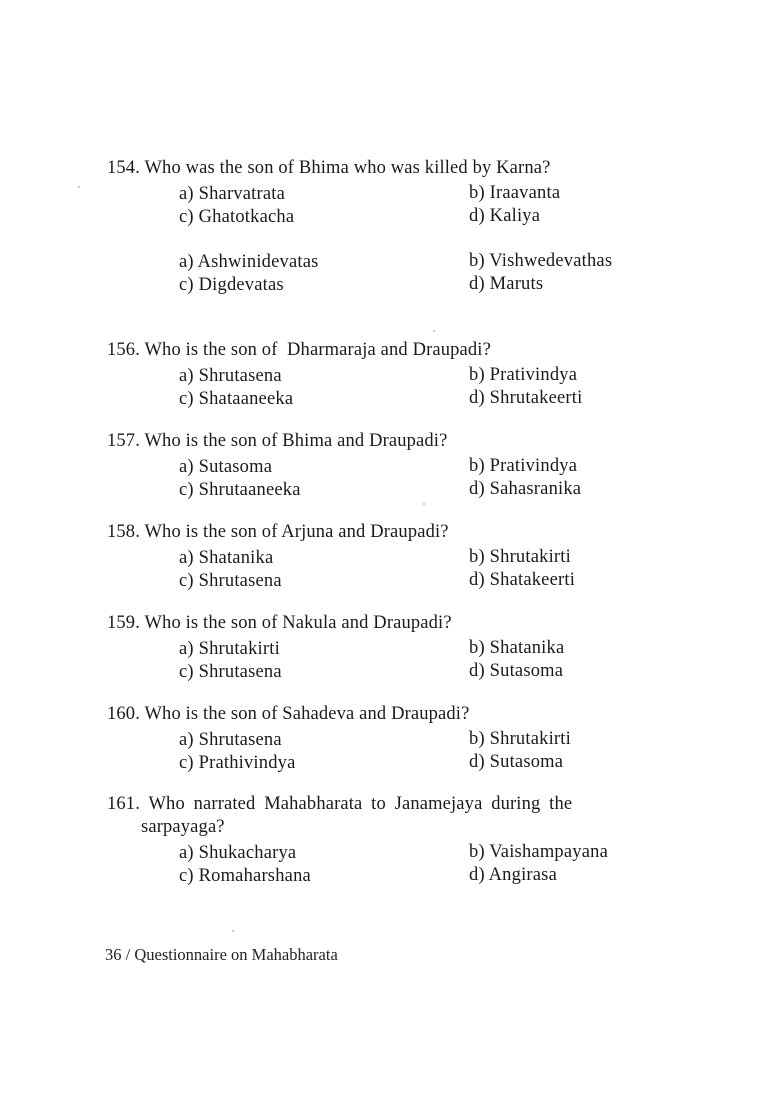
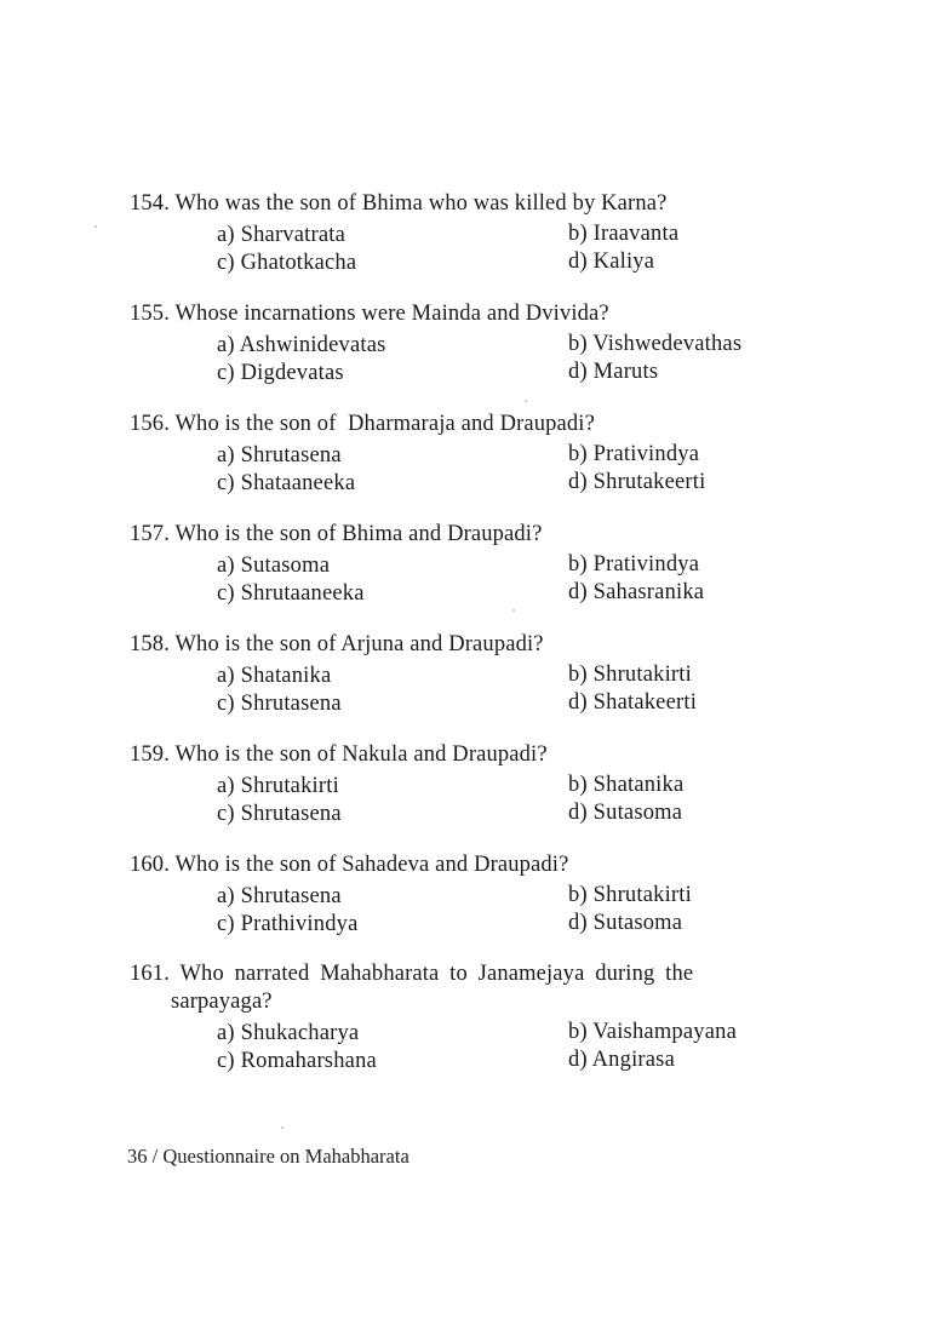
  154. Who was the son of Bhima who was killed by Karna?
  a) Sharvatrata
  b) Iraavanta
  c) Ghatotkacha
  d) Kaliya
+ 155. Whose incarnations were Mainda and Dvivida?
  a) Ashwinidevatas
  b) Vishwedevathas
  c) Digdevatas
  d) Maruts
  156. Who is the son of Dharmaraja and Draupadi?
  a) Shrutasena
  b) Prativindya
  c) Shataaneeka
  d) Shrutakeerti
  157. Who is the son of Bhima and Draupadi?
  a) Sutasoma
  b) Prativindya
  c) Shrutaaneeka
  d) Sahasranika
  158. Who is the son of Arjuna and Draupadi?
  a) Shatanika
  b) Shrutakirti
  c) Shrutasena
  d) Shatakeerti
  159. Who is the son of Nakula and Draupadi?
  a) Shrutakirti
  b) Shatanika
  c) Shrutasena
  d) Sutasoma
  160. Who is the son of Sahadeva and Draupadi?
  a) Shrutasena
  b) Shrutakirti
  c) Prathivindya
  d) Sutasoma
  161. Who narrated Mahabharata to Janamejaya during the
  sarpayaga?
  a) Shukacharya
  b) Vaishampayana
  c) Romaharshana
  d) Angirasa
  36 / Questionnaire on Mahabharata
